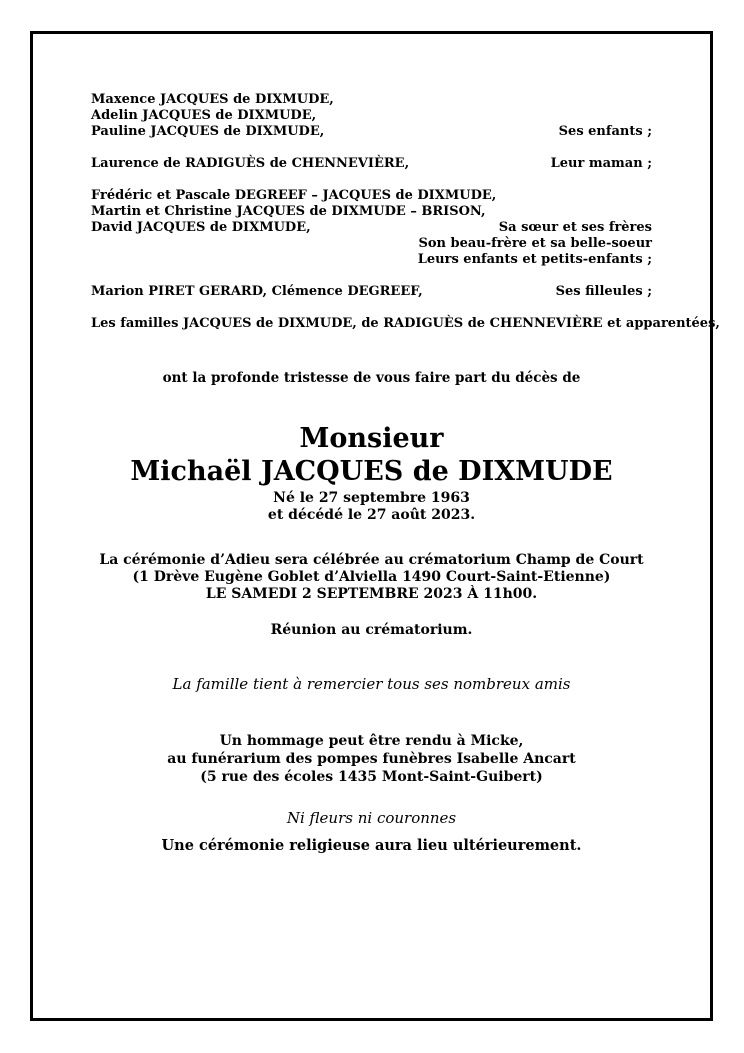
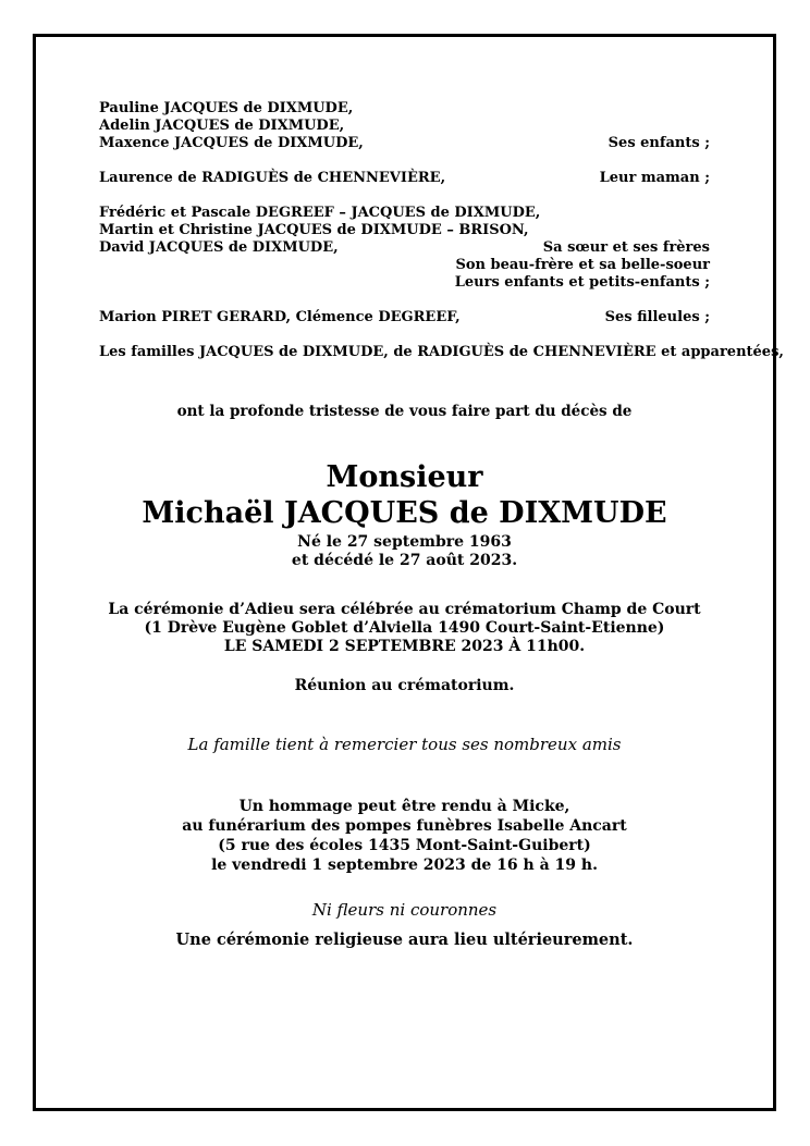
- Maxence JACQUES de DIXMUDE,
+ Pauline JACQUES de DIXMUDE,
  Adelin JACQUES de DIXMUDE,
- Pauline JACQUES de DIXMUDE,
+ Maxence JACQUES de DIXMUDE,
  Ses enfants ;
  Laurence de RADIGUÈS de CHENNEVIÈRE,
  Leur maman ;
  Frédéric et Pascale DEGREEF – JACQUES de DIXMUDE,
  Martin et Christine JACQUES de DIXMUDE – BRISON,
  David JACQUES de DIXMUDE,
  Sa sœur et ses frères
  Son beau-frère et sa belle-soeur
  Leurs enfants et petits-enfants ;
  Marion PIRET GERARD, Clémence DEGREEF,
  Ses filleules ;
  Les familles JACQUES de DIXMUDE, de RADIGUÈS de CHENNEVIÈRE et apparentées,
  ont la profonde tristesse de vous faire part du décès de
  Monsieur
  Michaël JACQUES de DIXMUDE
  Né le 27 septembre 1963
  et décédé le 27 août 2023.
  La cérémonie d’Adieu sera célébrée au crématorium Champ de Court
  (1 Drève Eugène Goblet d’Alviella 1490 Court-Saint-Etienne)
  LE SAMEDI 2 SEPTEMBRE 2023 À 11h00.
  Réunion au crématorium.
  La famille tient à remercier tous ses nombreux amis
  Un hommage peut être rendu à Micke,
  au funérarium des pompes funèbres Isabelle Ancart
  (5 rue des écoles 1435 Mont-Saint-Guibert)
+ le vendredi 1 septembre 2023 de 16 h à 19 h.
  Ni fleurs ni couronnes
  Une cérémonie religieuse aura lieu ultérieurement.
